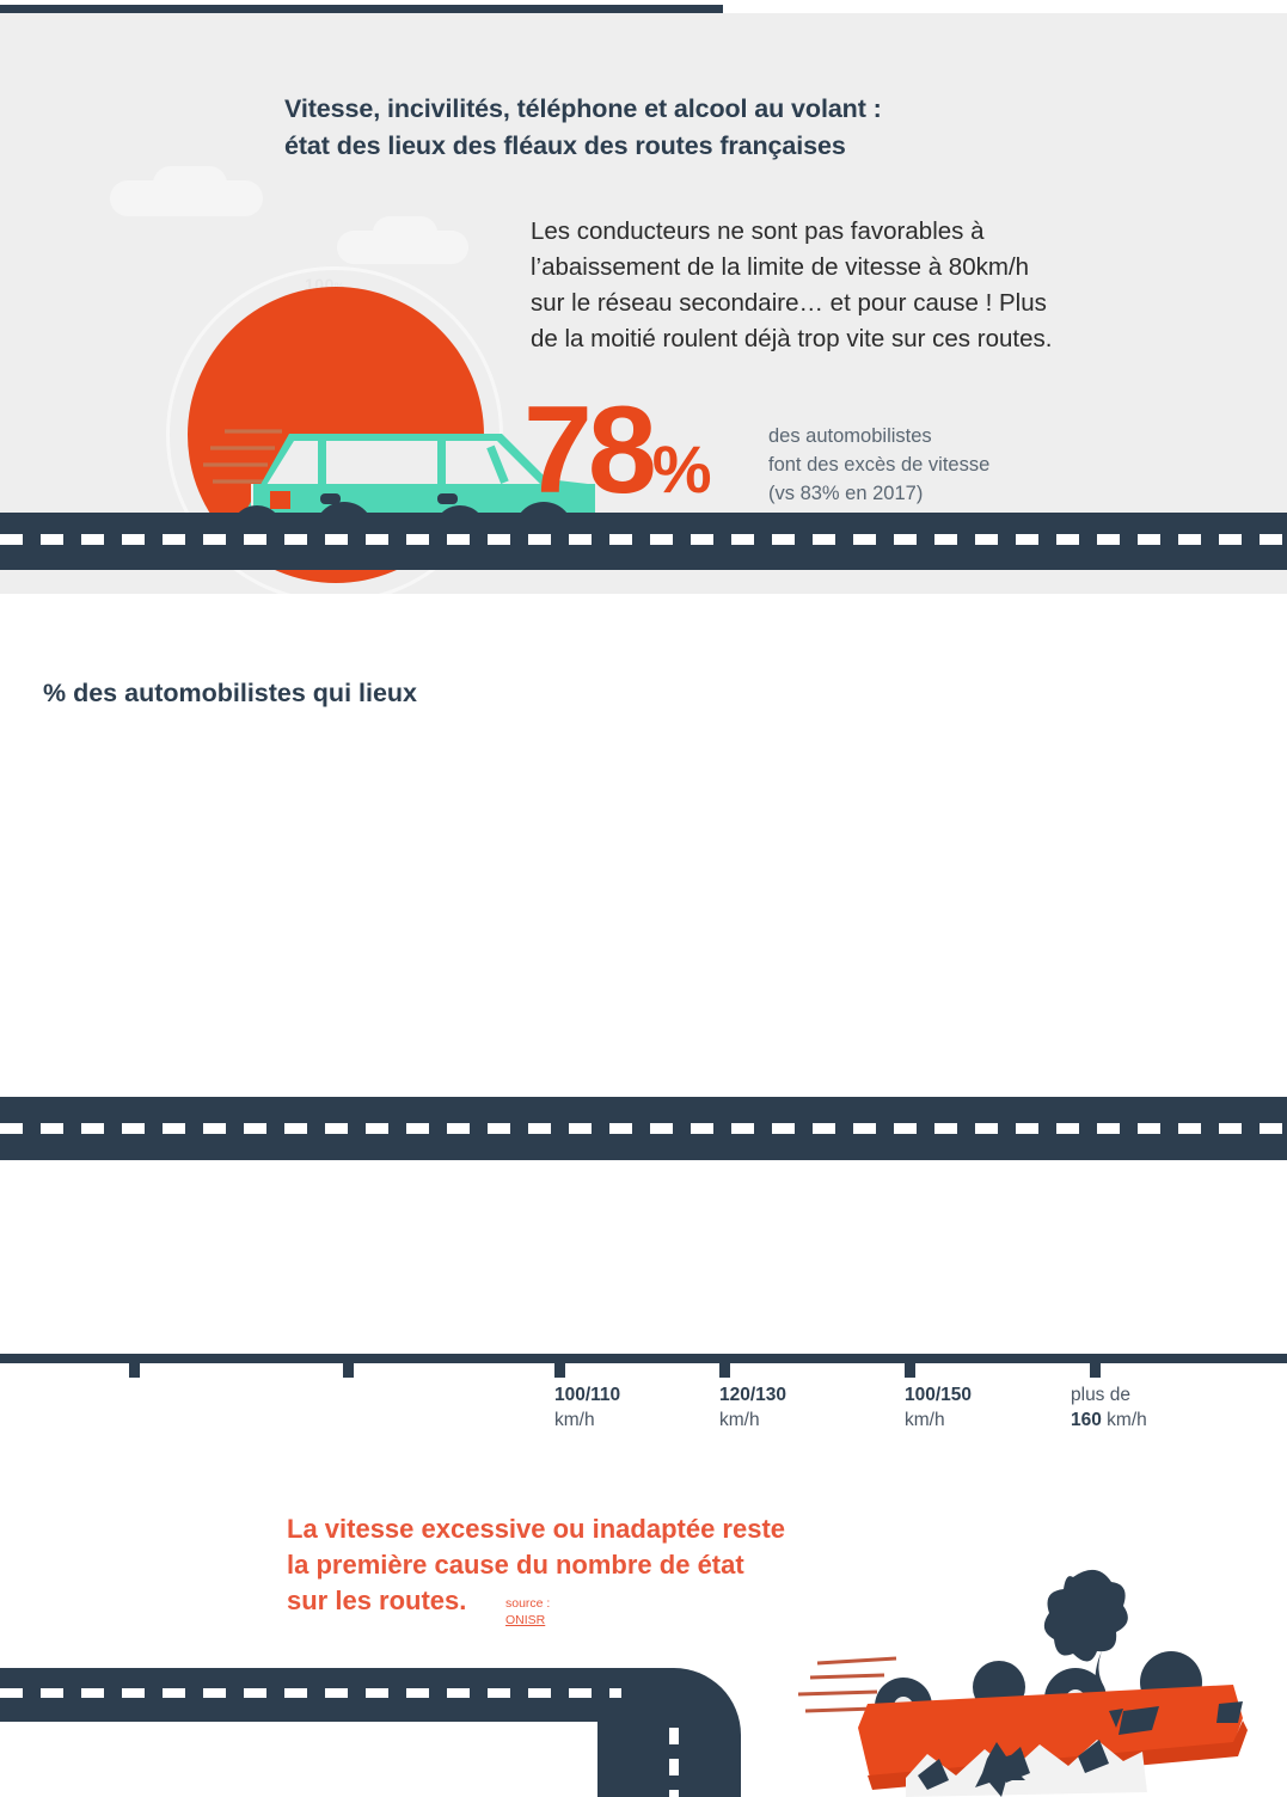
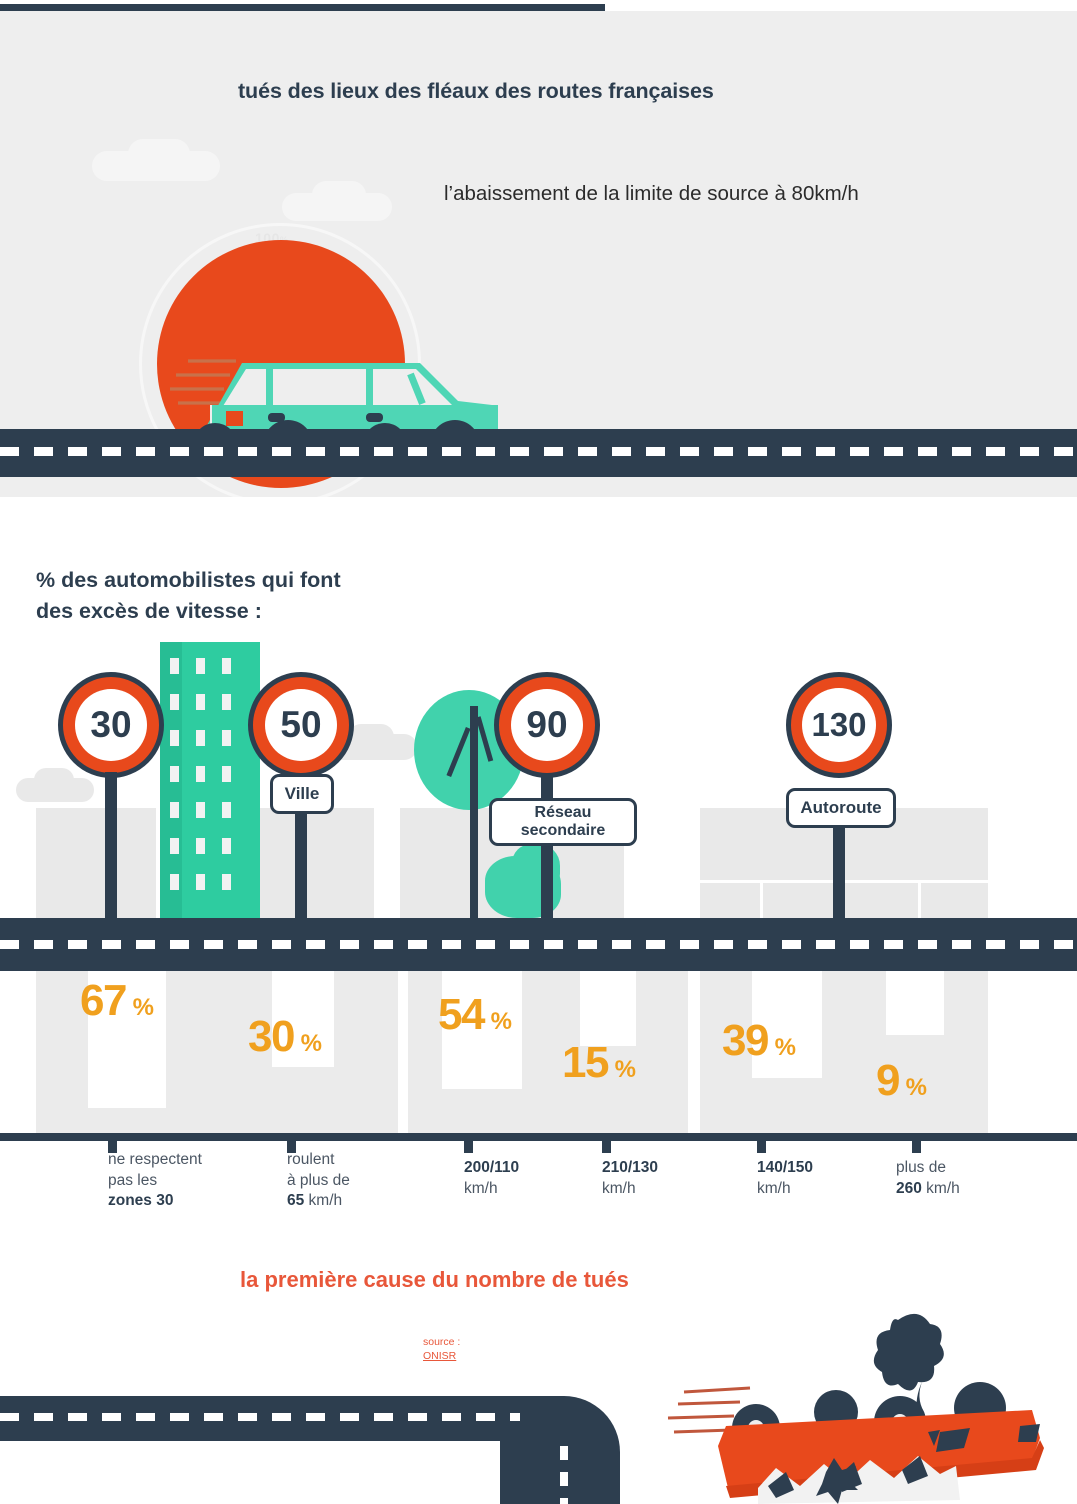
  100
- 78%
- des automobilistes
- font des excès de vitesse
- (vs 83% en 2017)
- Vitesse, incivilités, téléphone et alcool au volant :
- état des lieux des fléaux des routes françaises
+ tués des lieux des fléaux des routes françaises
- Les conducteurs ne sont pas favorables à
- l’abaissement de la limite de vitesse à 80km/h
+ l’abaissement de la limite de source à 80km/h
- sur le réseau secondaire… et pour cause ! Plus
- de la moitié roulent déjà trop vite sur ces routes.
- % des automobilistes qui lieux
+ % des automobilistes qui font
+ des excès de vitesse :
+ 30
+ 50
+ Ville
+ 90
+ Réseau
+ secondaire
+ 130
+ Autoroute
+ 67 %
+ 30 %
+ 54 %
+ 15 %
+ 39 %
+ 9 %
+ ne respectent
+ pas les
+ zones 30
+ roulent
+ à plus de
+ 65 km/h
- 100/110
+ 200/110
  km/h
- 120/130
+ 210/130
  km/h
- 100/150
+ 140/150
  km/h
  plus de
- 160 km/h
+ 260 km/h
- La vitesse excessive ou inadaptée reste
- la première cause du nombre de état
+ la première cause du nombre de tués
- sur les routes.
  source :
  ONISR
